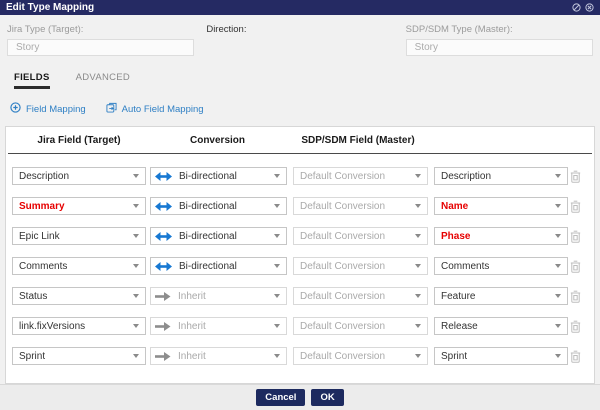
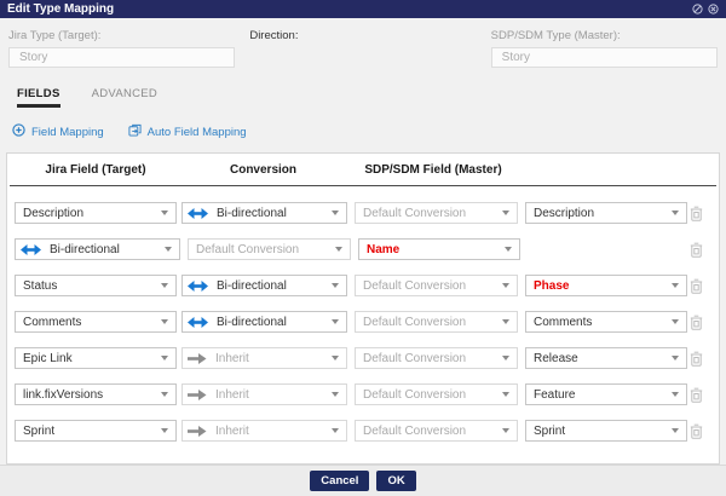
  Edit Type Mapping
  Jira Type (Target):
  Story
  Direction:
  SDP/SDM Type (Master):
  Story
  FIELDS
  ADVANCED
  Field Mapping
  Auto Field Mapping
  Jira Field (Target)
  Conversion
  SDP/SDM Field (Master)
  Description
  Bi-directional
  Default Conversion
  Description
- Summary
  Bi-directional
  Default Conversion
  Name
- Epic Link
+ Status
  Bi-directional
  Default Conversion
  Phase
  Comments
  Bi-directional
  Default Conversion
  Comments
- Status
+ Epic Link
  Inherit
  Default Conversion
- Feature
+ Release
  link.fixVersions
  Inherit
  Default Conversion
- Release
+ Feature
  Sprint
  Inherit
  Default Conversion
  Sprint
  Cancel
  OK
